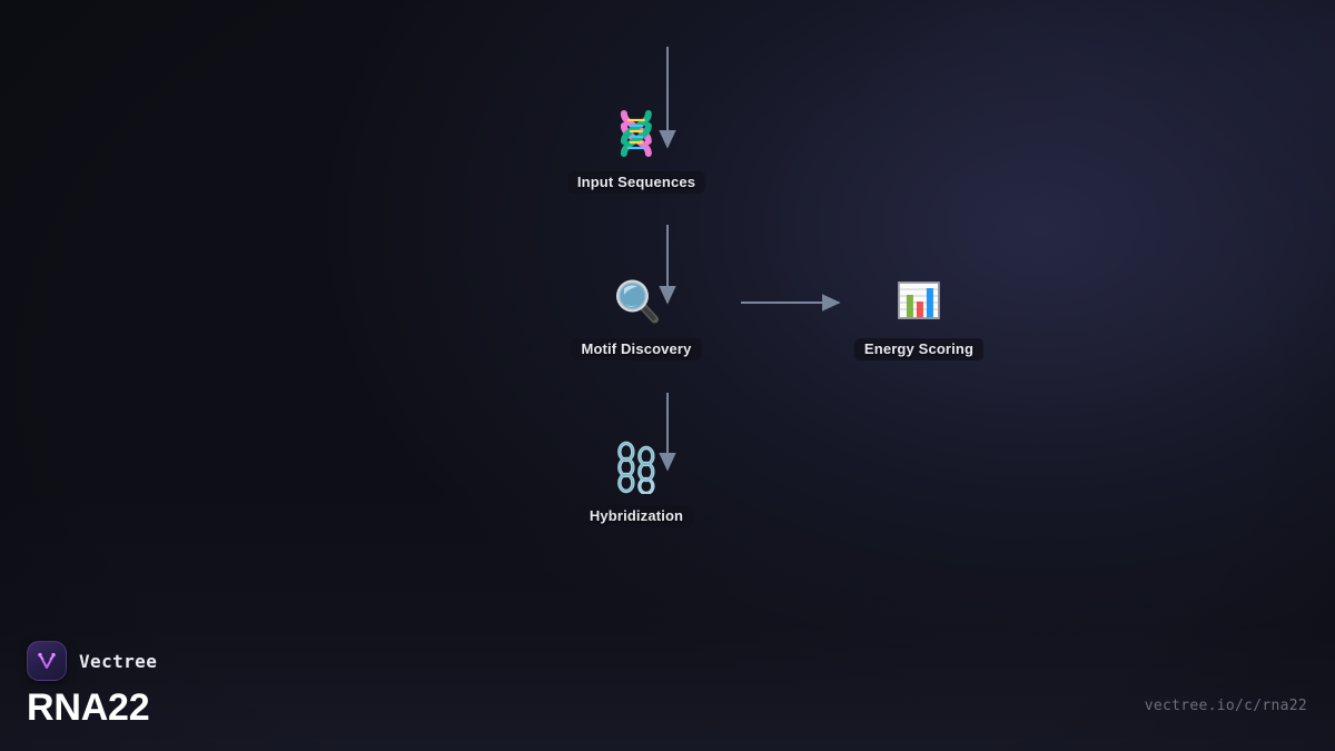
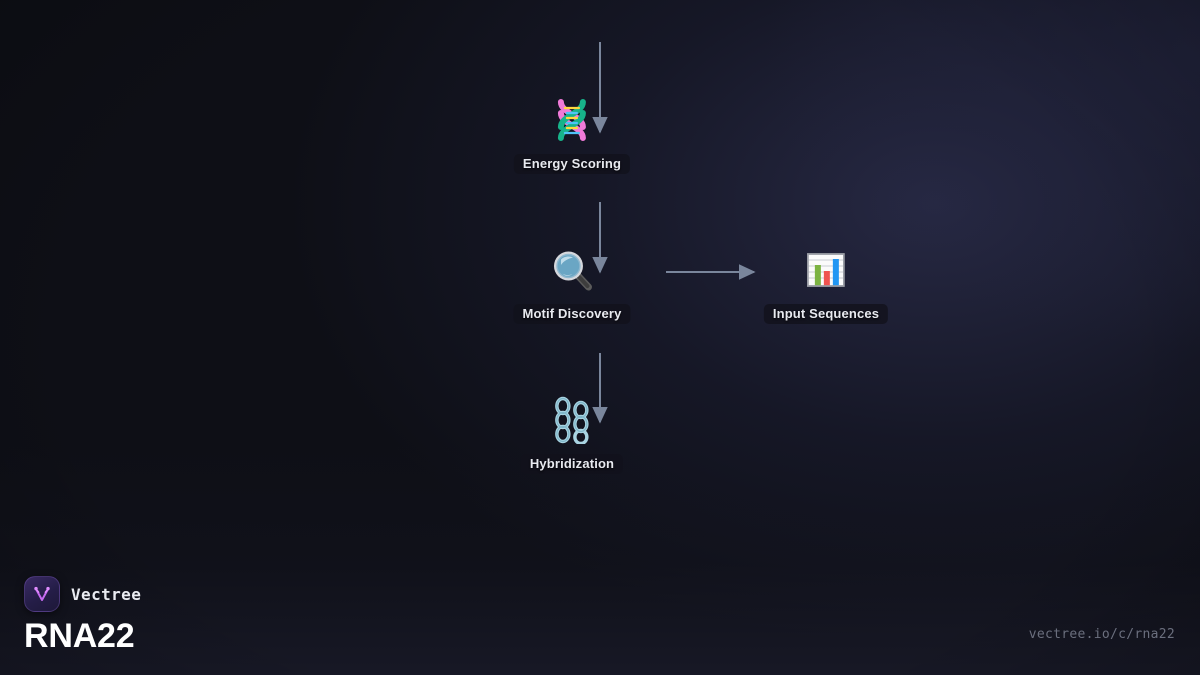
- Input Sequences
+ Energy Scoring
  Motif Discovery
  Hybridization
- Energy Scoring
+ Input Sequences
  Vectree
  RNA22
  vectree.io/c/rna22
